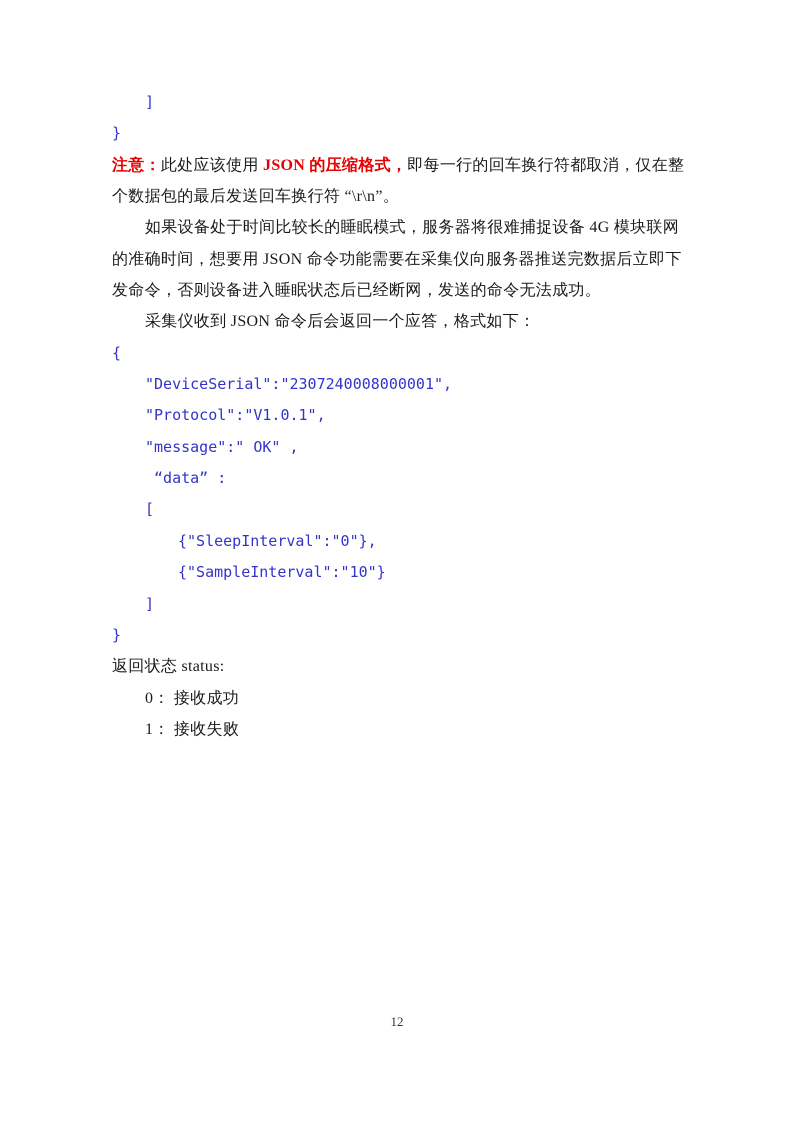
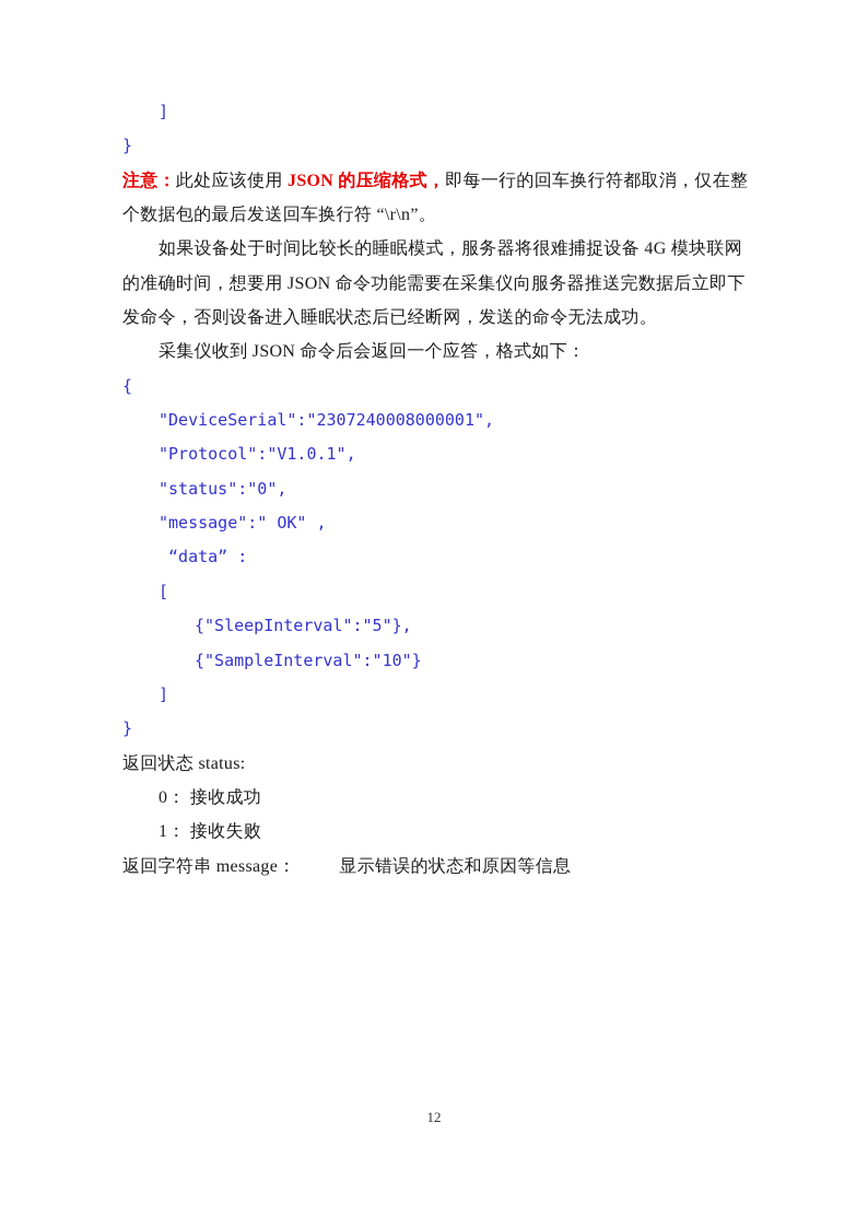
  ]
  }
  注意：此处应该使用 JSON 的压缩格式，即每一行的回车换行符都取消，仅在整
  个数据包的最后发送回车换行符 “\r\n”。
  如果设备处于时间比较长的睡眠模式，服务器将很难捕捉设备 4G 模块联网
  的准确时间，想要用 JSON 命令功能需要在采集仪向服务器推送完数据后立即下
  发命令，否则设备进入睡眠状态后已经断网，发送的命令无法成功。
  采集仪收到 JSON 命令后会返回一个应答，格式如下：
  {
  "DeviceSerial":"2307240008000001",
  "Protocol":"V1.0.1",
+ "status":"0",
  "message":" OK" ,
  “data” :
  [
- {"SleepInterval":"0"},
+ {"SleepInterval":"5"},
  {"SampleInterval":"10"}
  ]
  }
  返回状态 status:
  0： 接收成功
  1： 接收失败
+ 返回字符串 message： 显示错误的状态和原因等信息
  12
